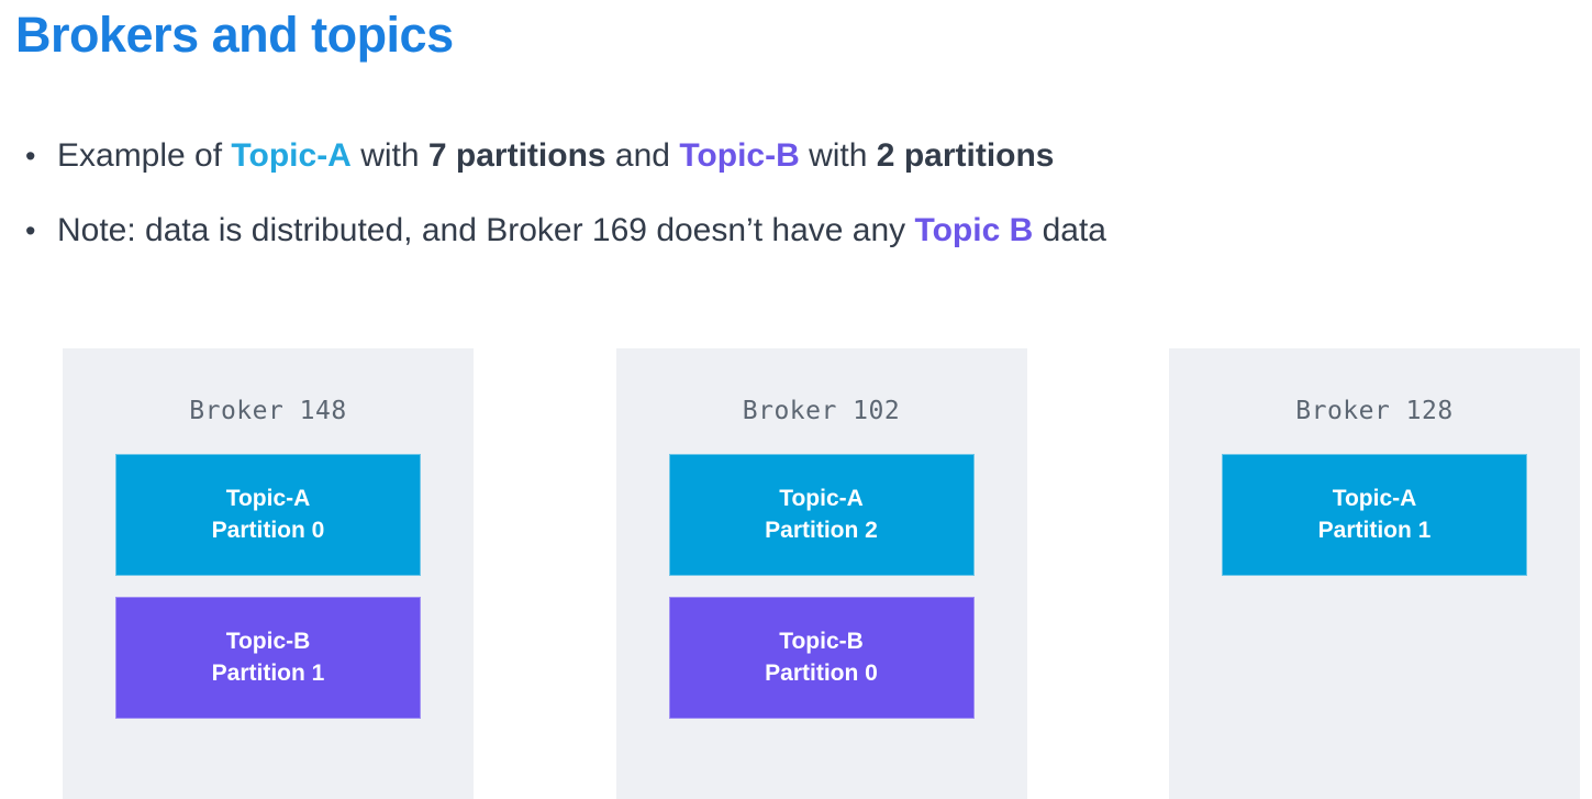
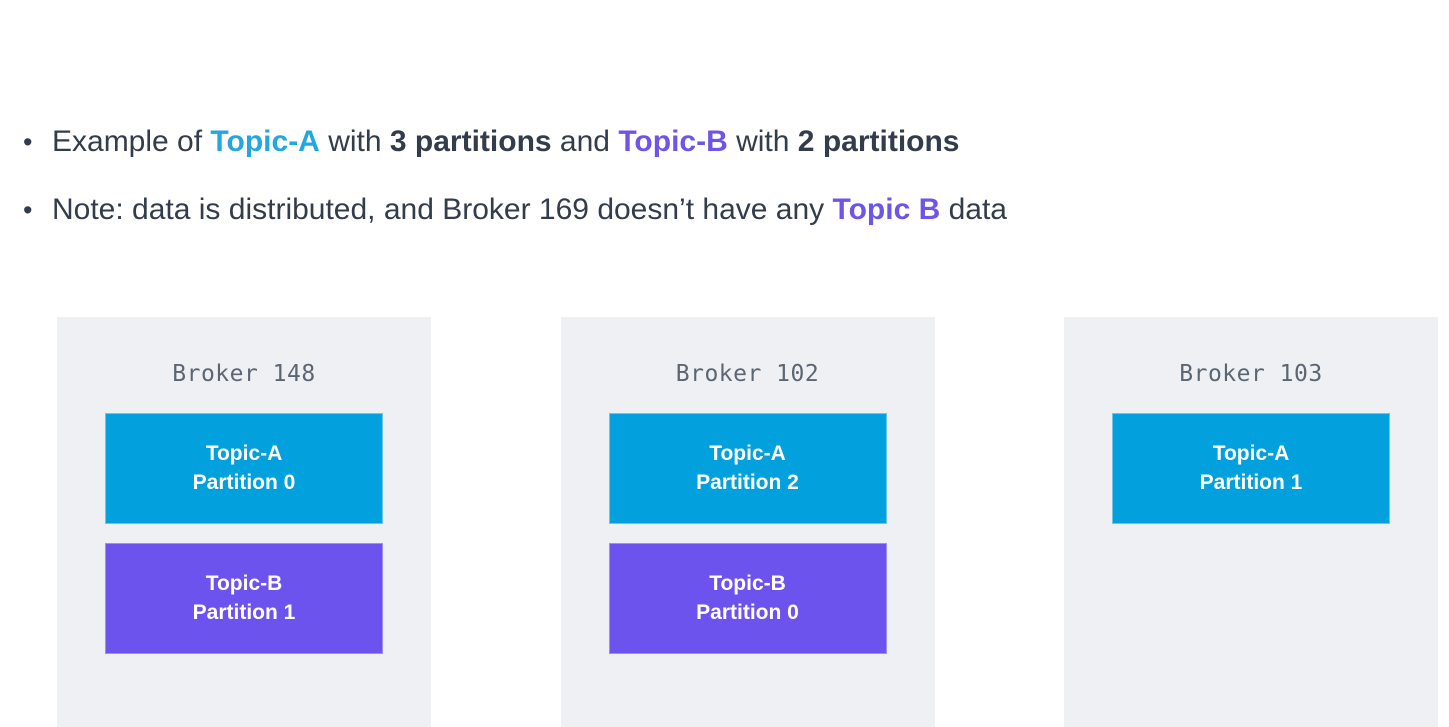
- Brokers and topics
  •
- Example of Topic-A with 7 partitions and Topic-B with 2 partitions
+ Example of Topic-A with 3 partitions and Topic-B with 2 partitions
  •
  Note: data is distributed, and Broker 169 doesn’t have any Topic B data
  Broker 148
  Topic-A
  Partition 0
  Topic-B
  Partition 1
  Broker 102
  Topic-A
  Partition 2
  Topic-B
  Partition 0
- Broker 128
+ Broker 103
  Topic-A
  Partition 1
